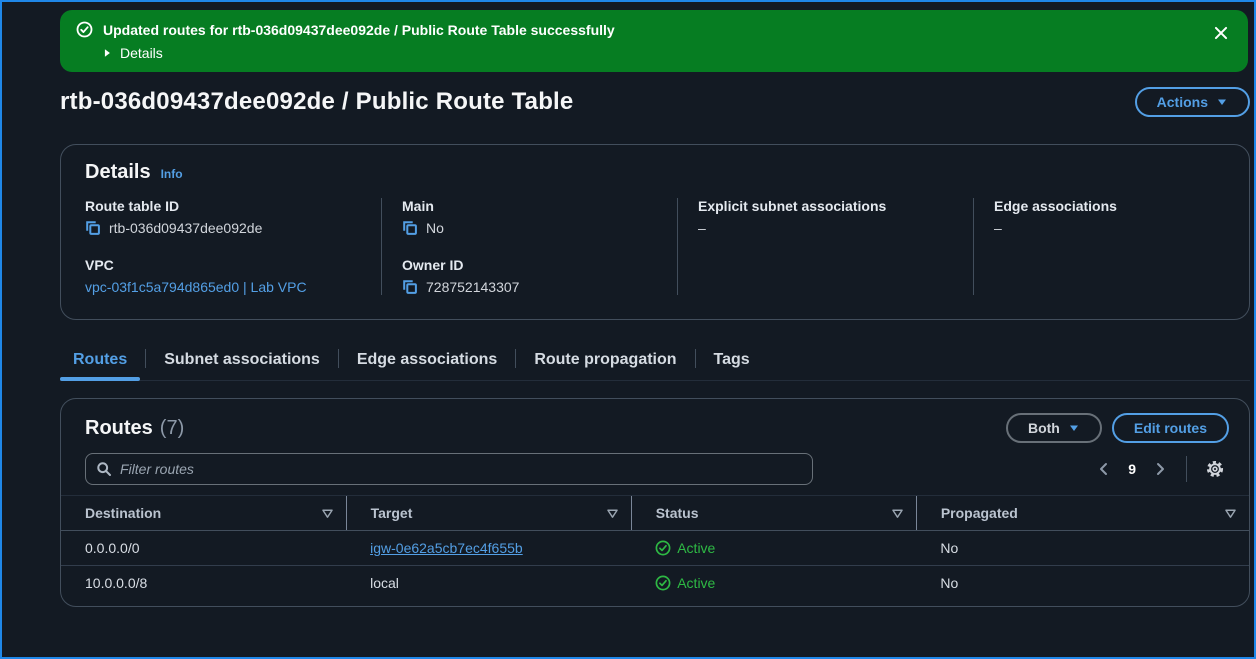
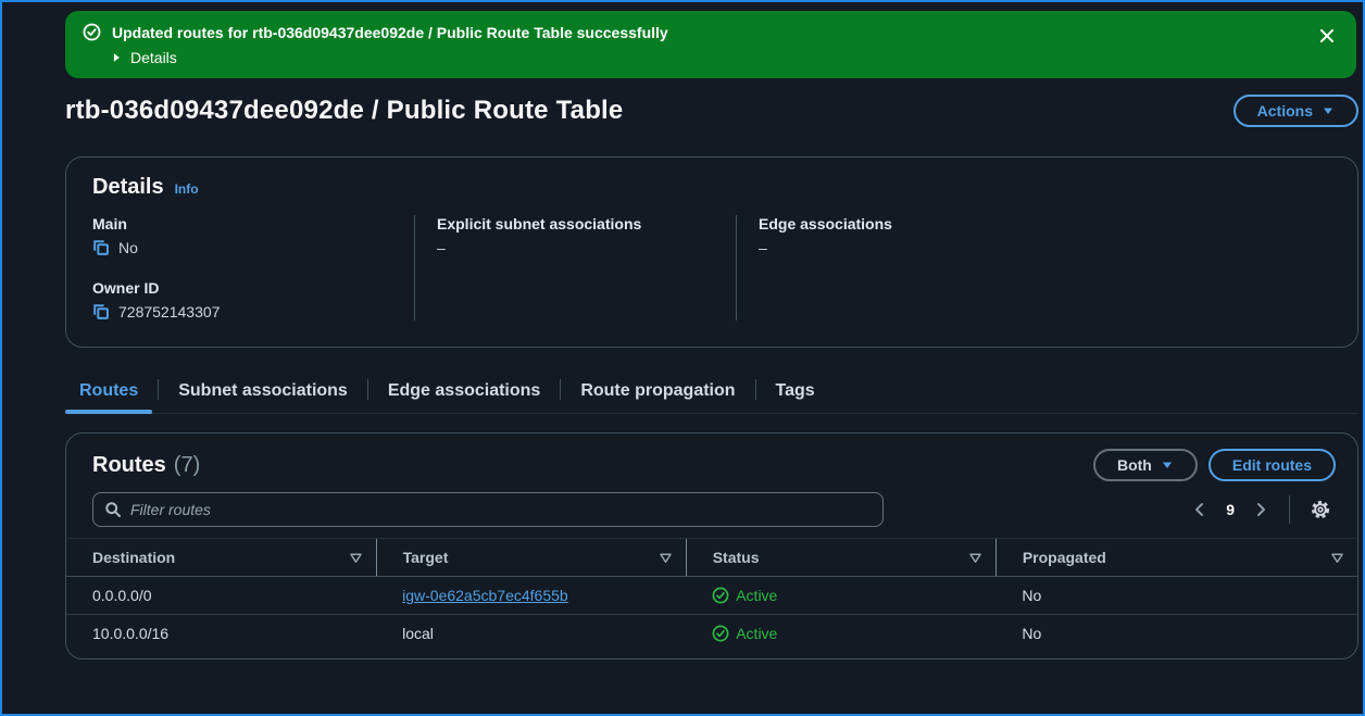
  Updated routes for rtb-036d09437dee092de / Public Route Table successfully
  Details
  rtb-036d09437dee092de / Public Route Table
  Actions
  Details
  Info
- Route table ID
- rtb-036d09437dee092de
- VPC
- vpc-03f1c5a794d865ed0 | Lab VPC
  Main
  No
  Owner ID
  728752143307
  Explicit subnet associations
  –
  Edge associations
  –
  Routes
  Subnet associations
  Edge associations
  Route propagation
  Tags
  Routes
  (7)
  Both
  Edit routes
  Filter routes
  9
  Destination	Target	Status	Propagated
  0.0.0.0/0	igw-0e62a5cb7ec4f655b	Active	No
- 10.0.0.0/8	local	Active	No
+ 10.0.0.0/16	local	Active	No
